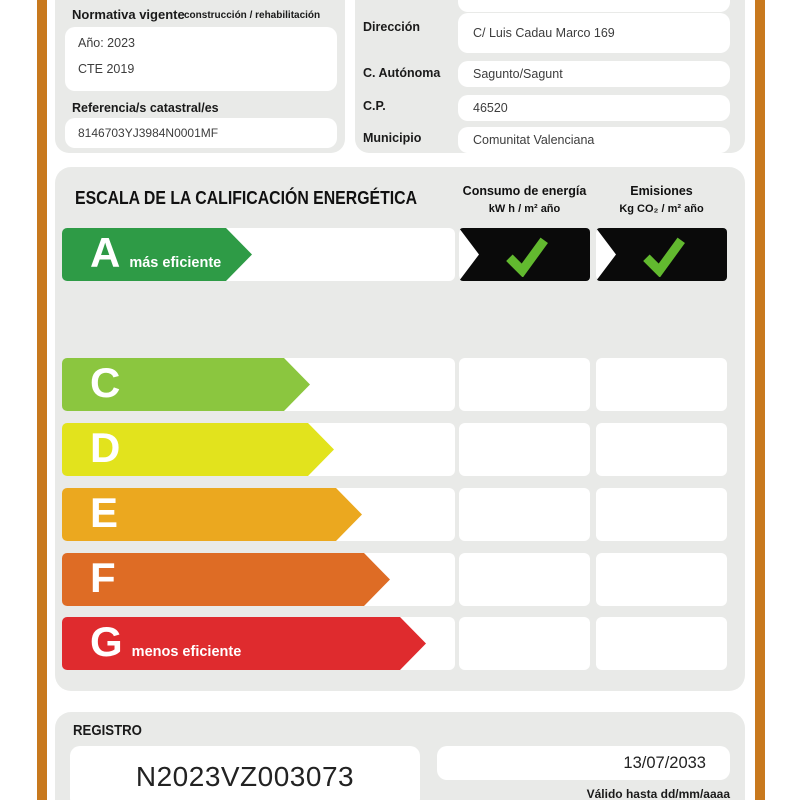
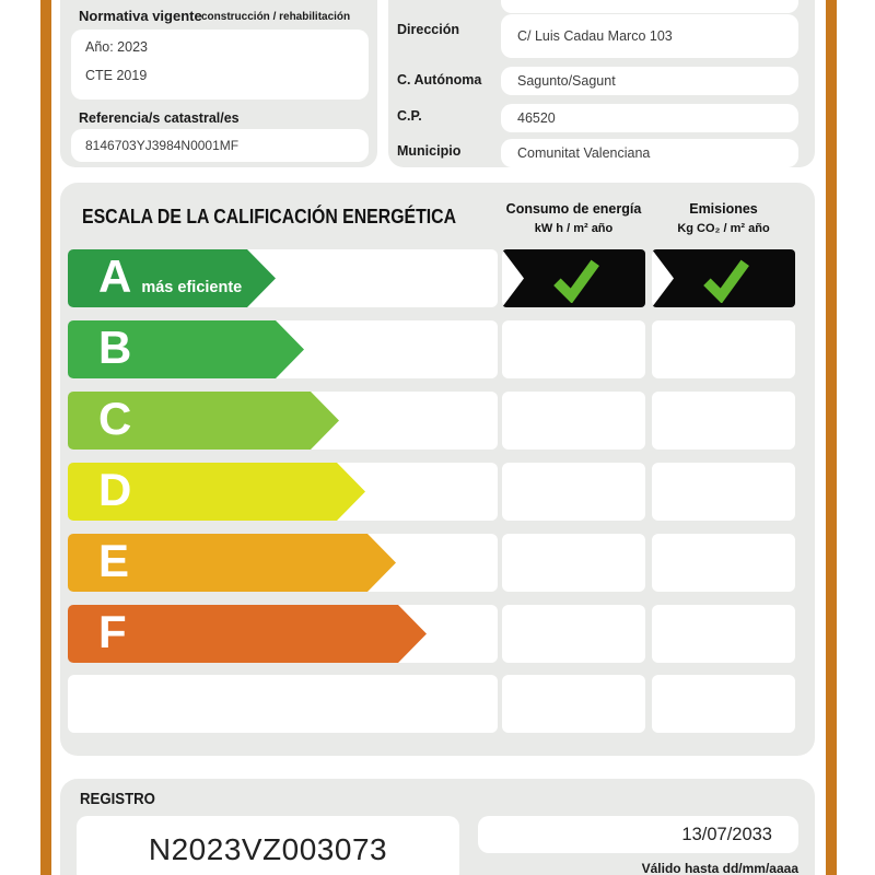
  Normativa vigente
  construcción / rehabilitación
  Año: 2023
  CTE 2019
  Referencia/s catastral/es
  8146703YJ3984N0001MF
  Dirección
- C/ Luis Cadau Marco 169
+ C/ Luis Cadau Marco 103
  C. Autónoma
  Sagunto/Sagunt
  C.P.
  46520
  Municipio
  Comunitat Valenciana
  ESCALA DE LA CALIFICACIÓN ENERGÉTICA
  Consumo de energía
  kW h / m² año
  Emisiones
  Kg CO₂ / m² año
  A
  más eficiente
+ B
  C
  D
  E
  F
- G
- menos eficiente
  REGISTRO
  N2023VZ003073
  13/07/2033
  Válido hasta dd/mm/aaaa
